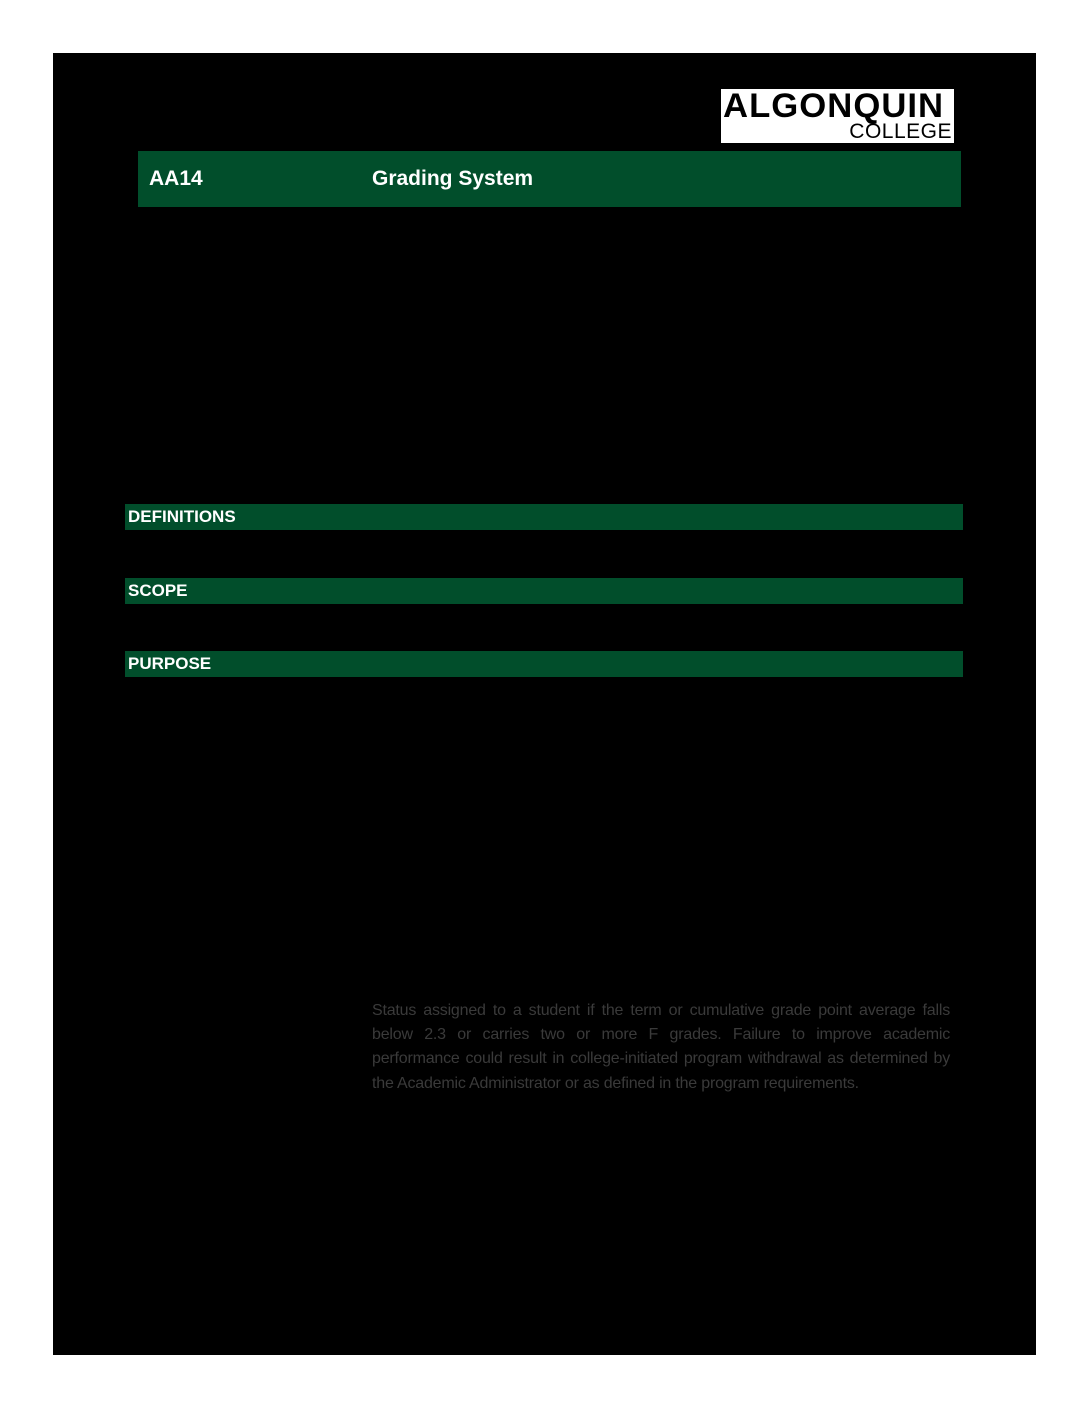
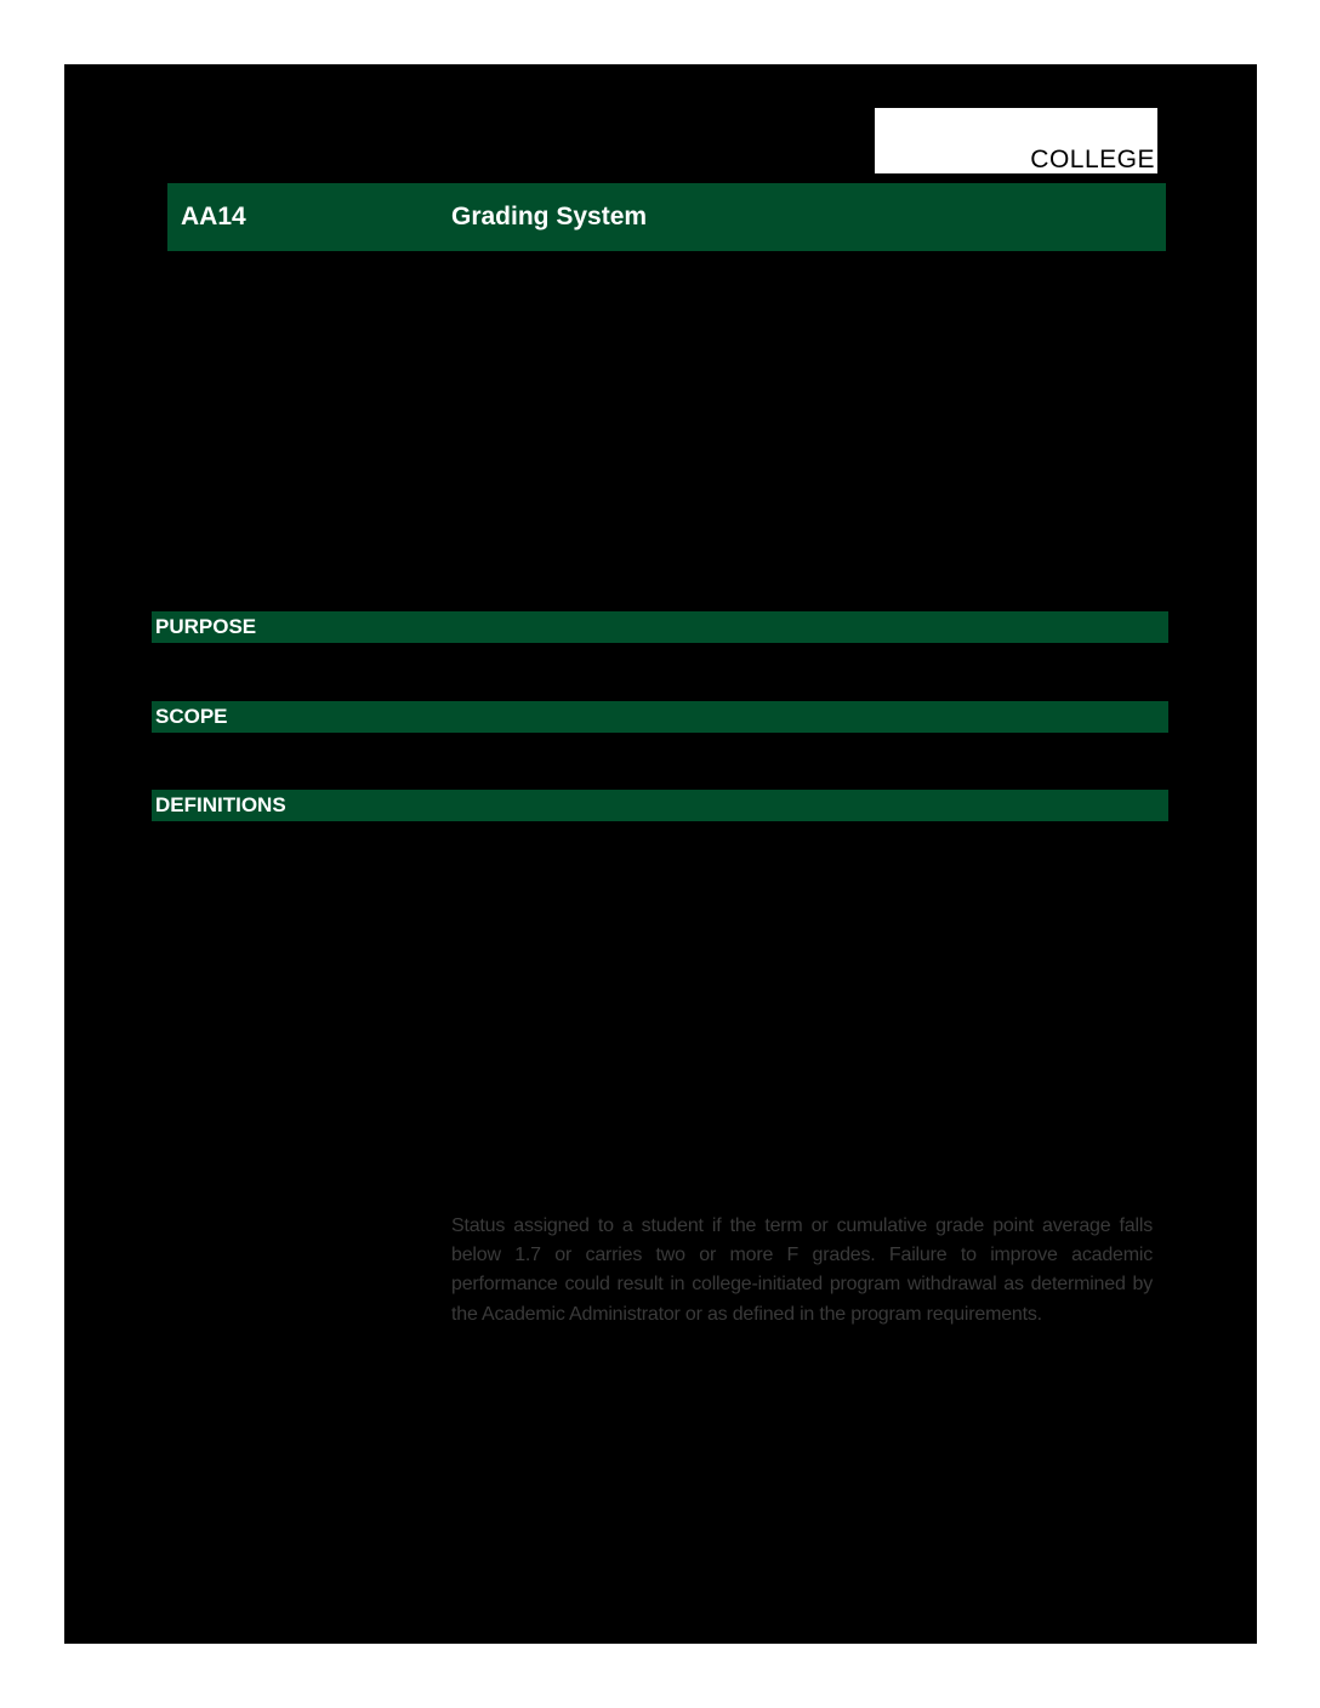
- ALGONQUIN
  COLLEGE
  AA14
  Grading System
- DEFINITIONS
+ PURPOSE
  SCOPE
- PURPOSE
+ DEFINITIONS
- Status assigned to a student if the term or cumulative grade point average falls below 2.3 or carries two or more F grades. Failure to improve academic performance could result in college-initiated program withdrawal as determined by the Academic Administrator or as defined in the program requirements.
+ Status assigned to a student if the term or cumulative grade point average falls below 1.7 or carries two or more F grades. Failure to improve academic performance could result in college-initiated program withdrawal as determined by the Academic Administrator or as defined in the program requirements.
